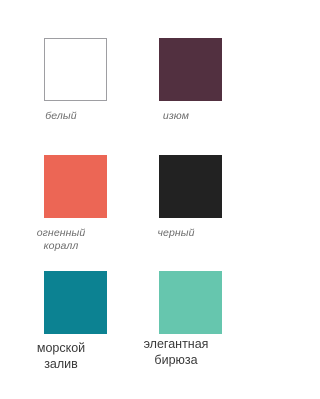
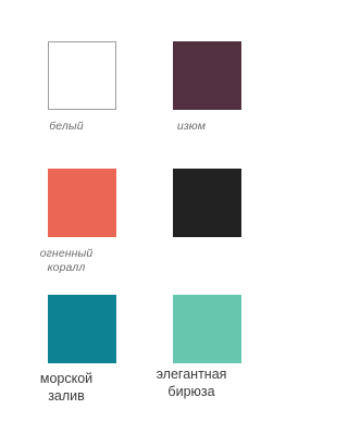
  белый
  изюм
  огненный
  коралл
- черный
  морской
  залив
  элегантная
  бирюза
